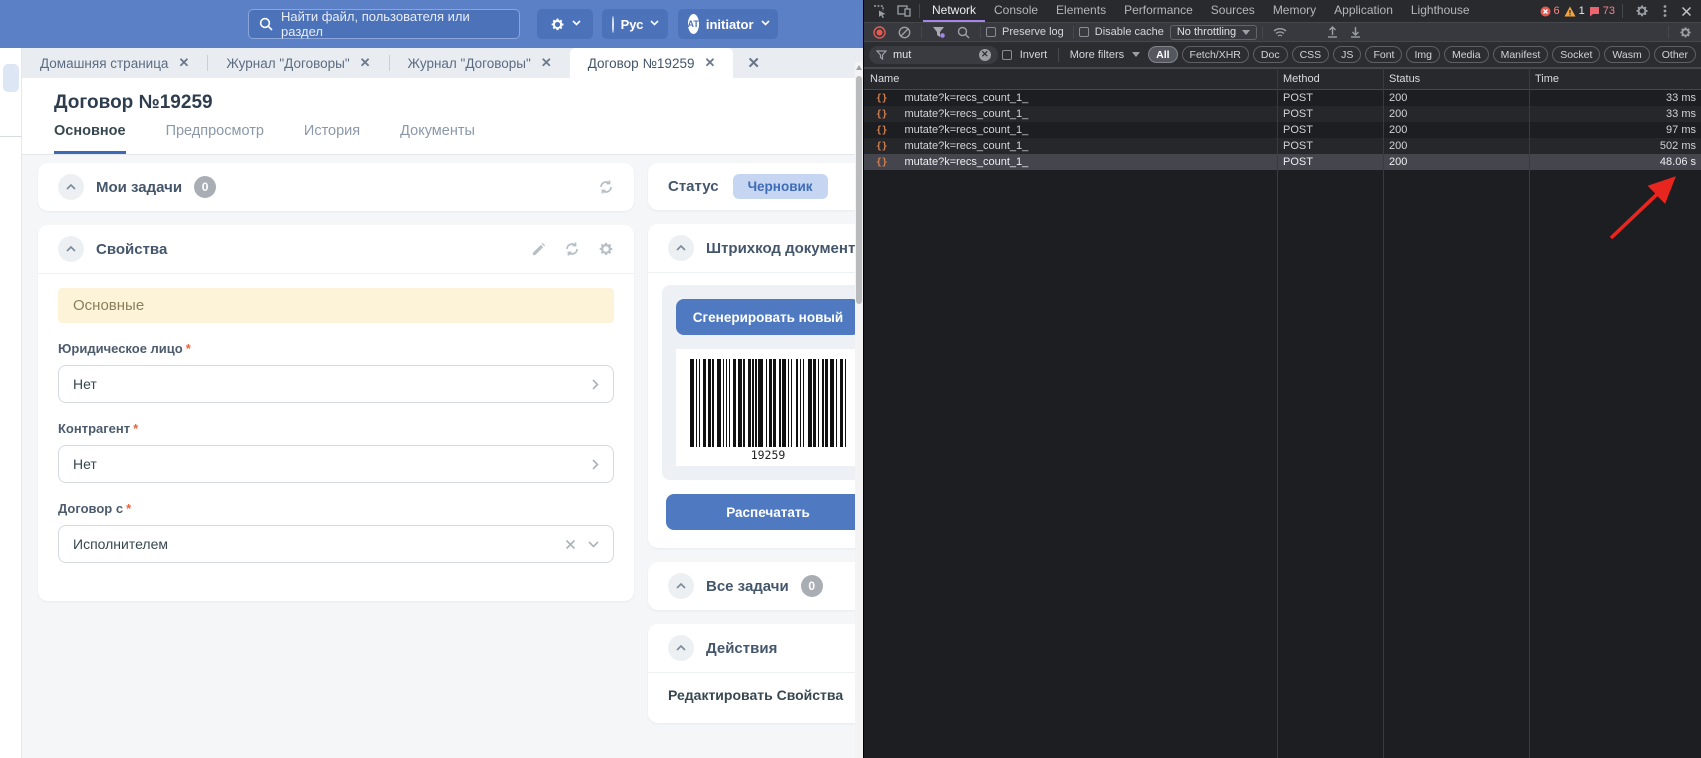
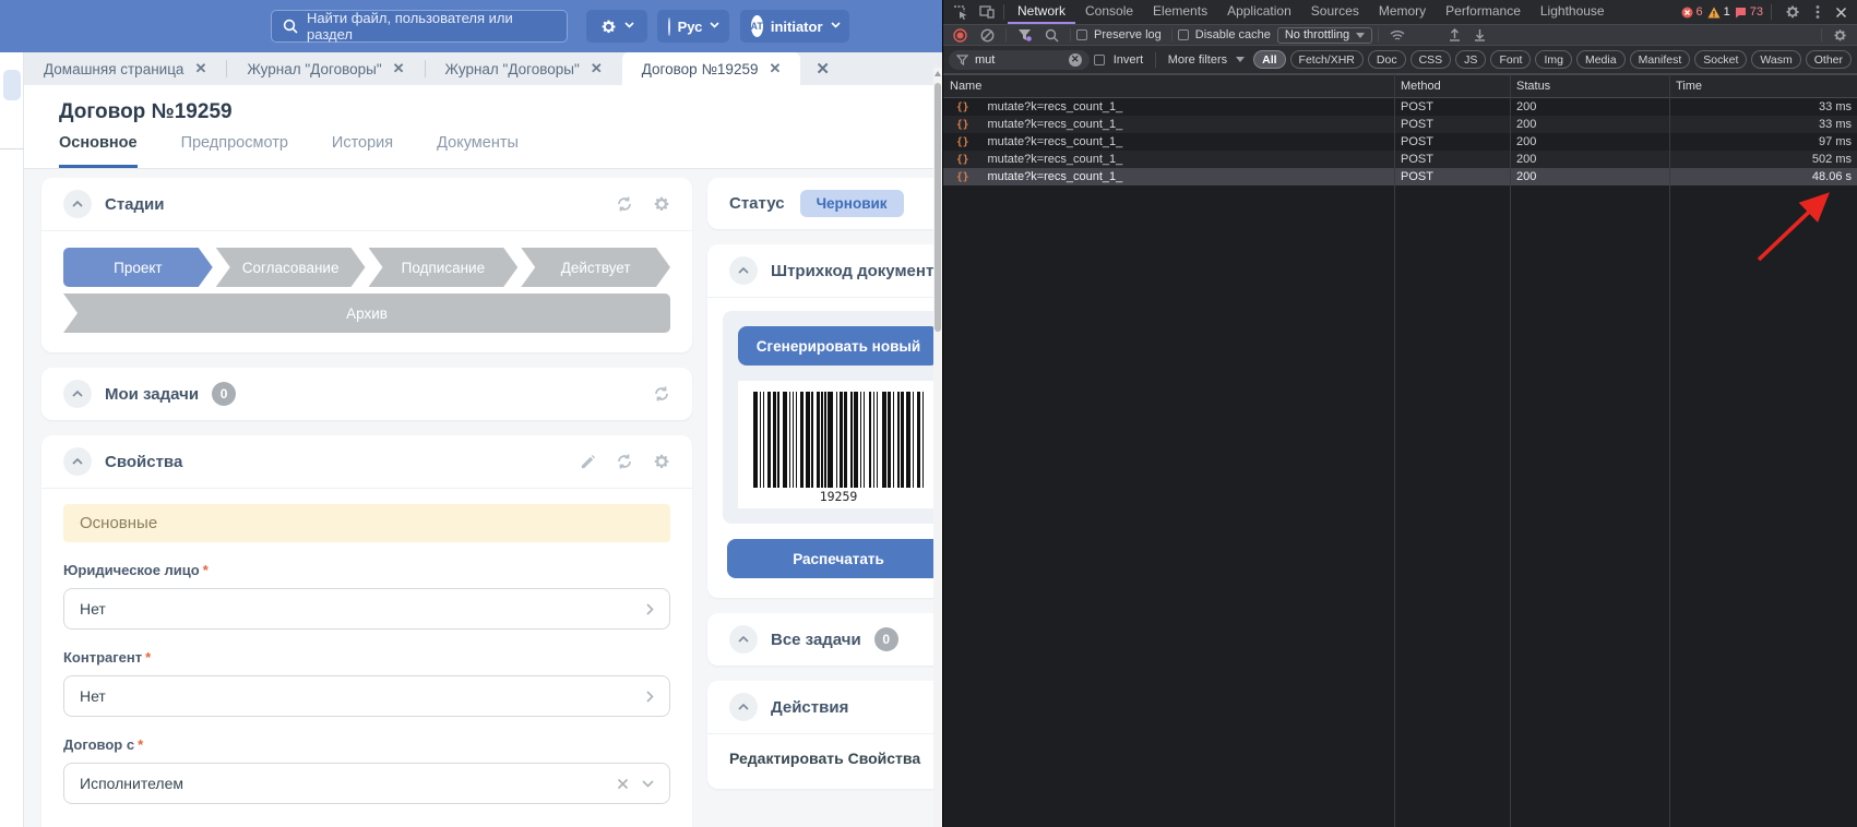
  Найти файл, пользователя или раздел
  Рус
  AT
  initiator
  Домашняя страница
  ✕
  Журнал "Договоры"
  ✕
  Журнал "Договоры"
  ✕
  Договор №19259
  ✕
  ✕
  Договор №19259
  Основное
  Предпросмотр
  История
  Документы
+ Стадии
+ Проект
+ Согласование
+ Подписание
+ Действует
+ Архив
  Мои задачи
  0
  Свойства
  Основные
  Юридическое лицо *
  Нет
  Контрагент *
  Нет
  Договор с *
  Исполнителем
  Статус
  Черновик
  Штрихкод документ
  Сгенерировать новый
  19259
  Распечатать
  Все задачи
  0
  Действия
  Редактировать Свойства
  Network
  Console
  Elements
- Performance
+ Application
  Sources
  Memory
- Application
+ Performance
  Lighthouse
  6
  1
  73
  Preserve log
  Disable cache
  No throttling
  mut
  ✕
  Invert
  More filters
  All
  Fetch/XHR
  Doc
  CSS
  JS
  Font
  Img
  Media
  Manifest
  Socket
  Wasm
  Other
  Name
  Method
  Status
  Time
  {} mutate?k=recs_count_1_
  POST
  200
  33 ms
  {} mutate?k=recs_count_1_
  POST
  200
  33 ms
  {} mutate?k=recs_count_1_
  POST
  200
  97 ms
  {} mutate?k=recs_count_1_
  POST
  200
  502 ms
  {} mutate?k=recs_count_1_
  POST
  200
  48.06 s
